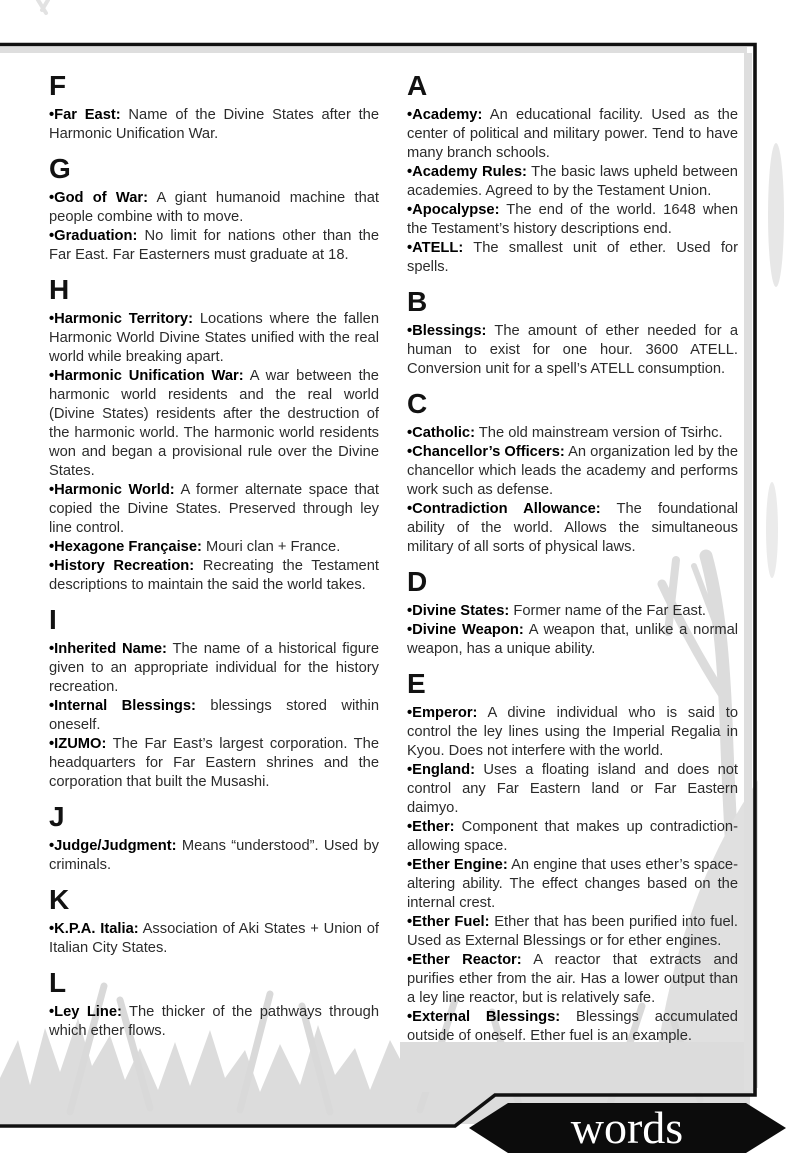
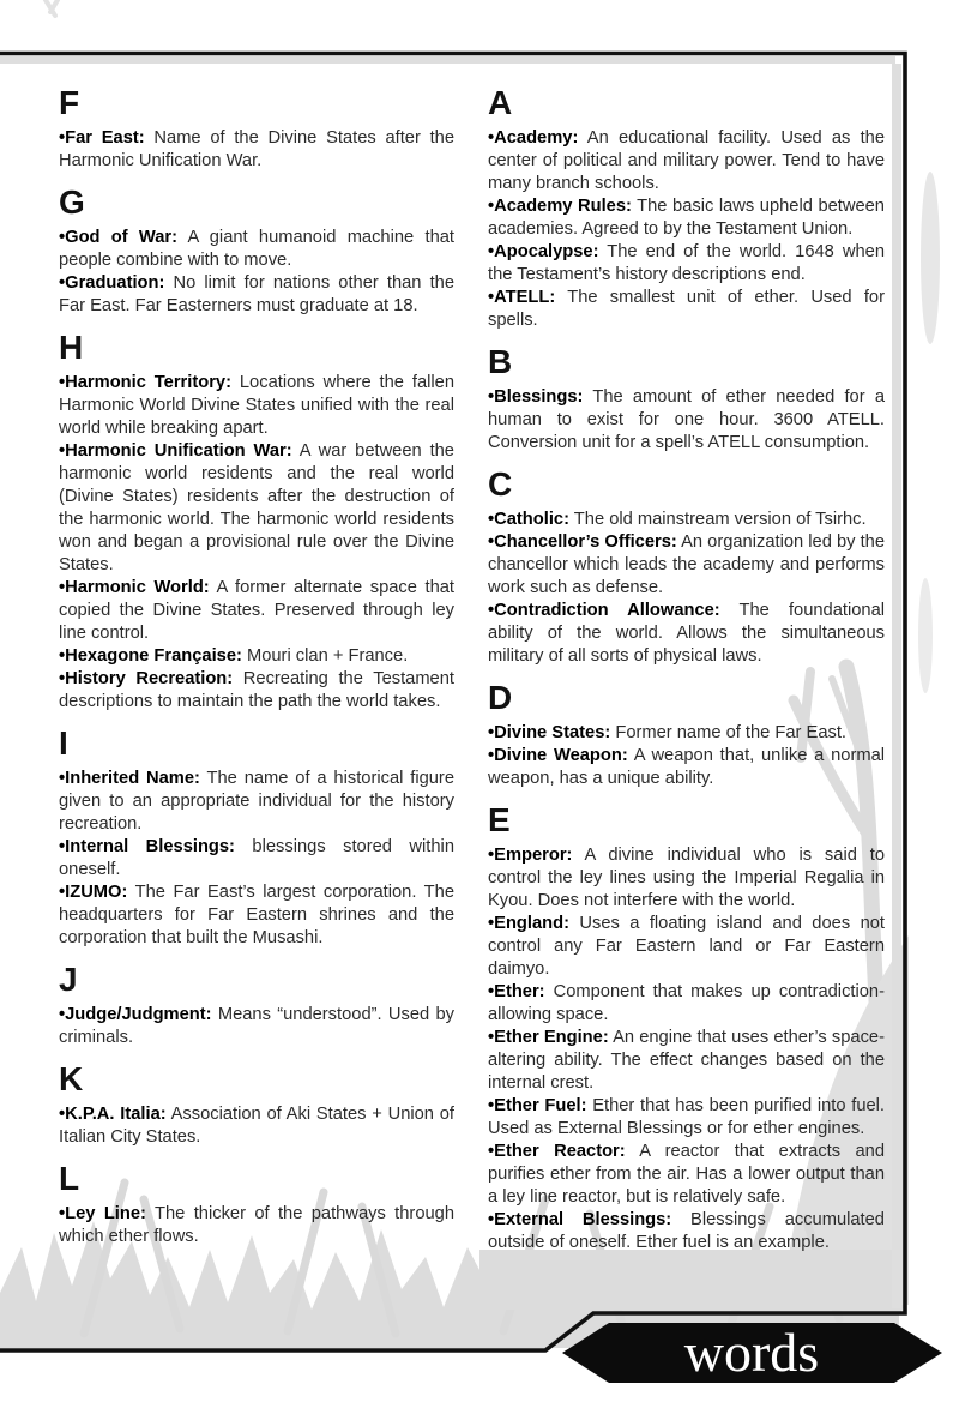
  F
  •Far East: Name of the Divine States after the Harmonic Unification War.
  G
  •God of War: A giant humanoid machine that people combine with to move.
  •Graduation: No limit for nations other than the Far East. Far Easterners must graduate at 18.
  H
  •Harmonic Territory: Locations where the fallen Harmonic World Divine States unified with the real world while breaking apart.
  •Harmonic Unification War: A war between the harmonic world residents and the real world (Divine States) residents after the destruction of the harmonic world. The harmonic world residents won and began a provisional rule over the Divine States.
  •Harmonic World: A former alternate space that copied the Divine States. Preserved through ley line control.
  •Hexagone Française: Mouri clan + France.
- •History Recreation: Recreating the Testament descriptions to maintain the said the world takes.
+ •History Recreation: Recreating the Testament descriptions to maintain the path the world takes.
  I
  •Inherited Name: The name of a historical figure given to an appropriate individual for the history recreation.
  •Internal Blessings: blessings stored within oneself.
  •IZUMO: The Far East’s largest corporation. The headquarters for Far Eastern shrines and the corporation that built the Musashi.
  J
  •Judge/Judgment: Means “understood”. Used by criminals.
  K
  •K.P.A. Italia: Association of Aki States + Union of Italian City States.
  L
  •Ley Line: The thicker of the pathways through which ether flows.
  A
  •Academy: An educational facility. Used as the center of political and military power. Tend to have many branch schools.
  •Academy Rules: The basic laws upheld between academies. Agreed to by the Testament Union.
  •Apocalypse: The end of the world. 1648 when the Testament’s history descriptions end.
  •ATELL: The smallest unit of ether. Used for spells.
  B
  •Blessings: The amount of ether needed for a human to exist for one hour. 3600 ATELL. Conversion unit for a spell’s ATELL consumption.
  C
  •Catholic: The old mainstream version of Tsirhc.
  •Chancellor’s Officers: An organization led by the chancellor which leads the academy and performs work such as defense.
  •Contradiction Allowance: The foundational ability of the world. Allows the simultaneous military of all sorts of physical laws.
  D
  •Divine States: Former name of the Far East.
  •Divine Weapon: A weapon that, unlike a normal weapon, has a unique ability.
  E
  •Emperor: A divine individual who is said to control the ley lines using the Imperial Regalia in Kyou. Does not interfere with the world.
  •England: Uses a floating island and does not control any Far Eastern land or Far Eastern daimyo.
  •Ether: Component that makes up contradiction-allowing space.
  •Ether Engine: An engine that uses ether’s space-altering ability. The effect changes based on the internal crest.
  •Ether Fuel: Ether that has been purified into fuel. Used as External Blessings or for ether engines.
  •Ether Reactor: A reactor that extracts and purifies ether from the air. Has a lower output than a ley line reactor, but is relatively safe.
  •External Blessings: Blessings accumulated outside of oneself. Ether fuel is an example.
  words
